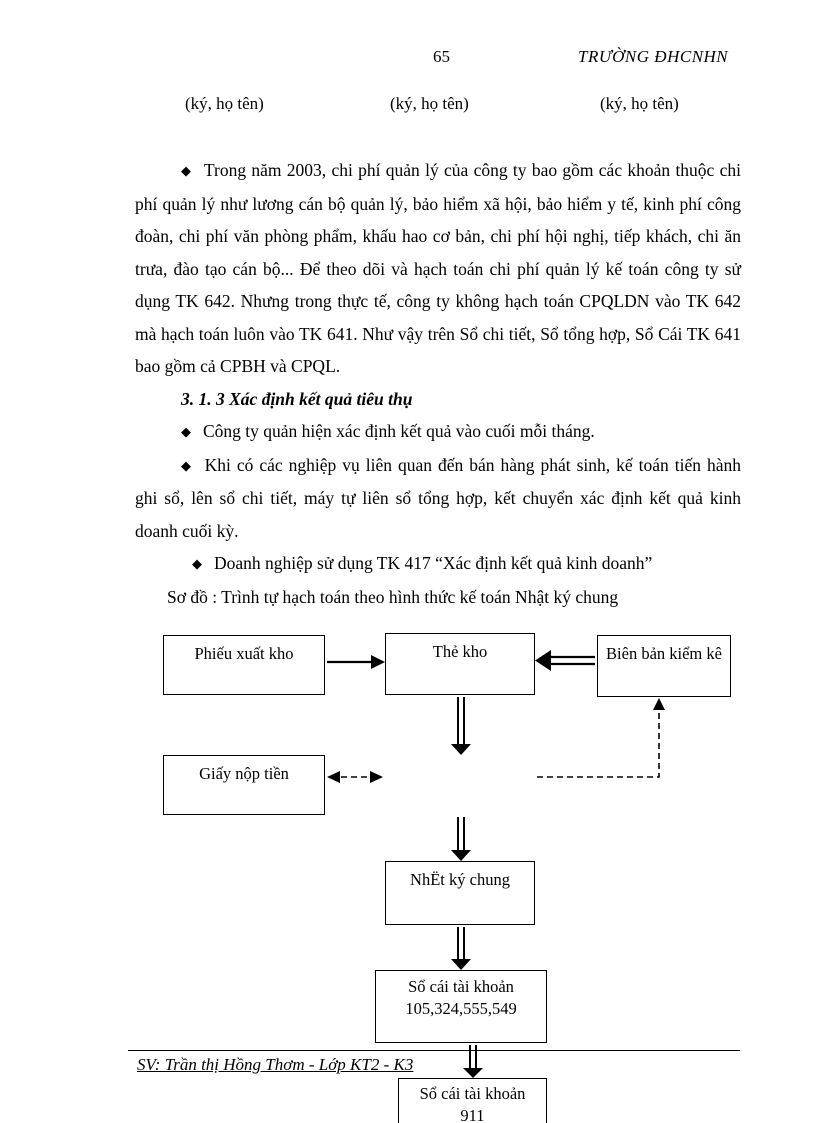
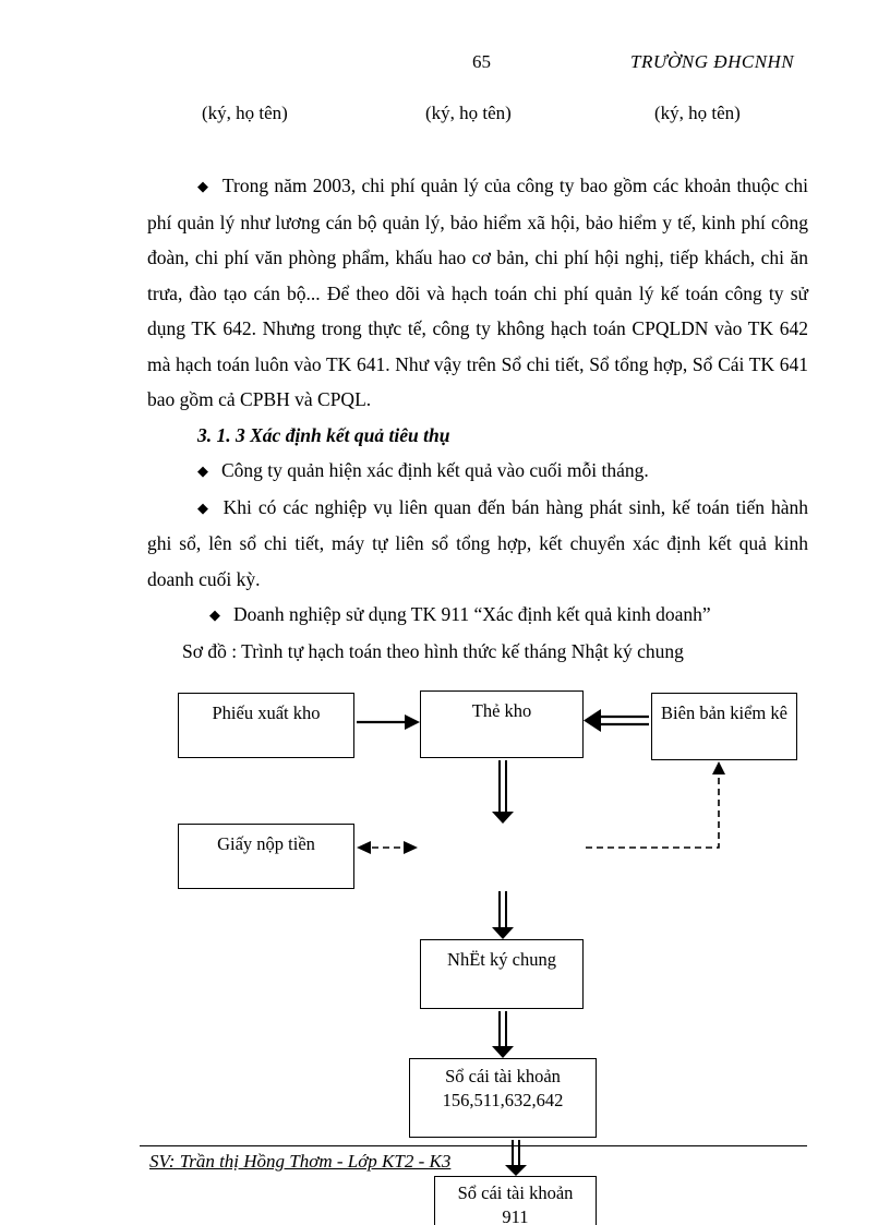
  65
  TRƯỜNG ĐHCNHN
  (ký, họ tên)
  (ký, họ tên)
  (ký, họ tên)
  ◆ Trong năm 2003, chi phí quản lý của công ty bao gồm các khoản thuộc chi phí quản lý như lương cán bộ quản lý, bảo hiểm xã hội, bảo hiểm y tế, kinh phí công đoàn, chi phí văn phòng phẩm, khấu hao cơ bản, chi phí hội nghị, tiếp khách, chi ăn trưa, đào tạo cán bộ... Để theo dõi và hạch toán chi phí quản lý kế toán công ty sử dụng TK 642. Nhưng trong thực tế, công ty không hạch toán CPQLDN vào TK 642 mà hạch toán luôn vào TK 641. Như vậy trên Sổ chi tiết, Sổ tổng hợp, Sổ Cái TK 641 bao gồm cả CPBH và CPQL.
  3. 1. 3 Xác định kết quả tiêu thụ
  ◆ Công ty quản hiện xác định kết quả vào cuối mỗi tháng.
  ◆ Khi có các nghiệp vụ liên quan đến bán hàng phát sinh, kế toán tiến hành ghi sổ, lên sổ chi tiết, máy tự liên sổ tổng hợp, kết chuyển xác định kết quả kinh doanh cuối kỳ.
- ◆ Doanh nghiệp sử dụng TK 417 “Xác định kết quả kinh doanh”
+ ◆ Doanh nghiệp sử dụng TK 911 “Xác định kết quả kinh doanh”
- Sơ đồ : Trình tự hạch toán theo hình thức kế toán Nhật ký chung
+ Sơ đồ : Trình tự hạch toán theo hình thức kế tháng Nhật ký chung
  Phiếu xuất kho
  Thẻ kho
  Biên bản kiểm kê
  Giấy nộp tiền
  NhËt ký chung
  Sổ cái tài khoản
- 105,324,555,549
+ 156,511,632,642
  Sổ cái tài khoản
  911
  SV: Trần thị Hồng Thơm - Lớp KT2 - K3
